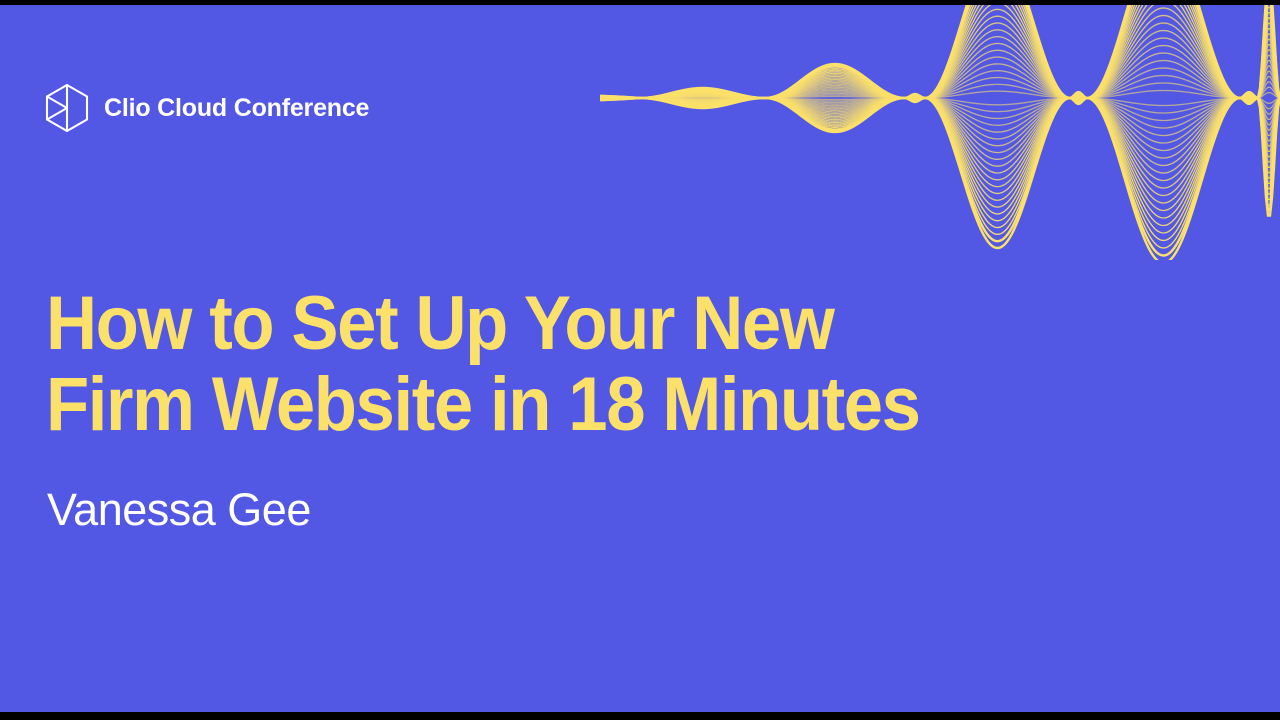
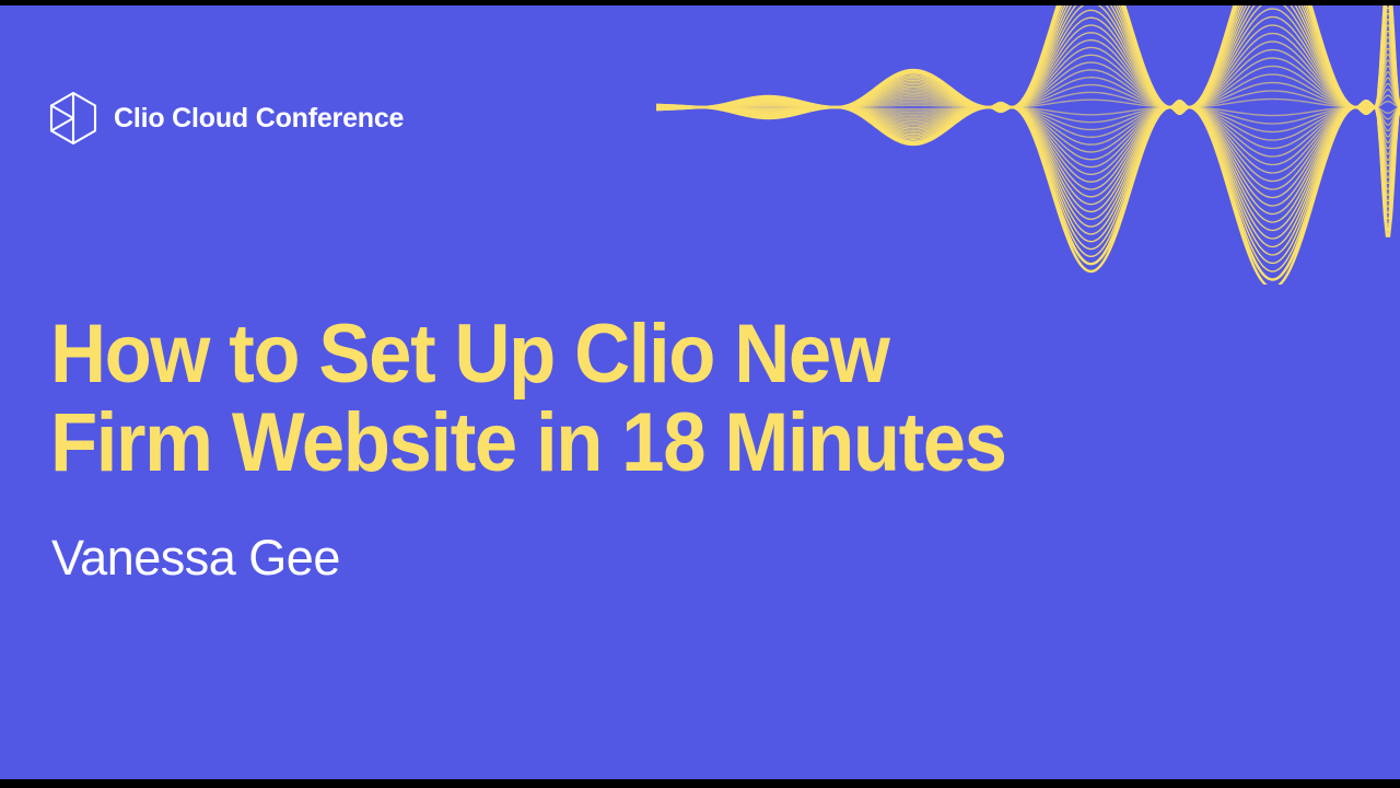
  Clio Cloud Conference
- How to Set Up Your New
+ How to Set Up Clio New
  Firm Website in 18 Minutes
  Vanessa Gee
